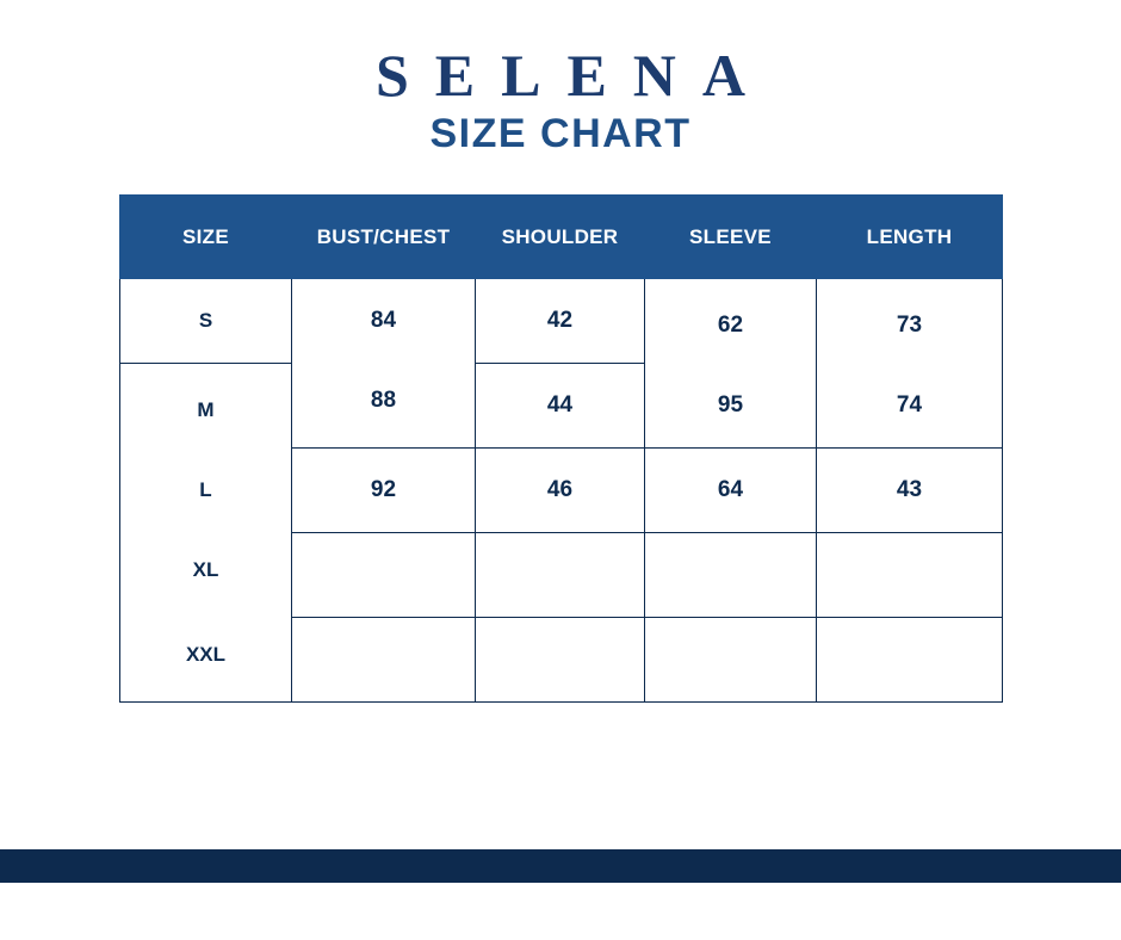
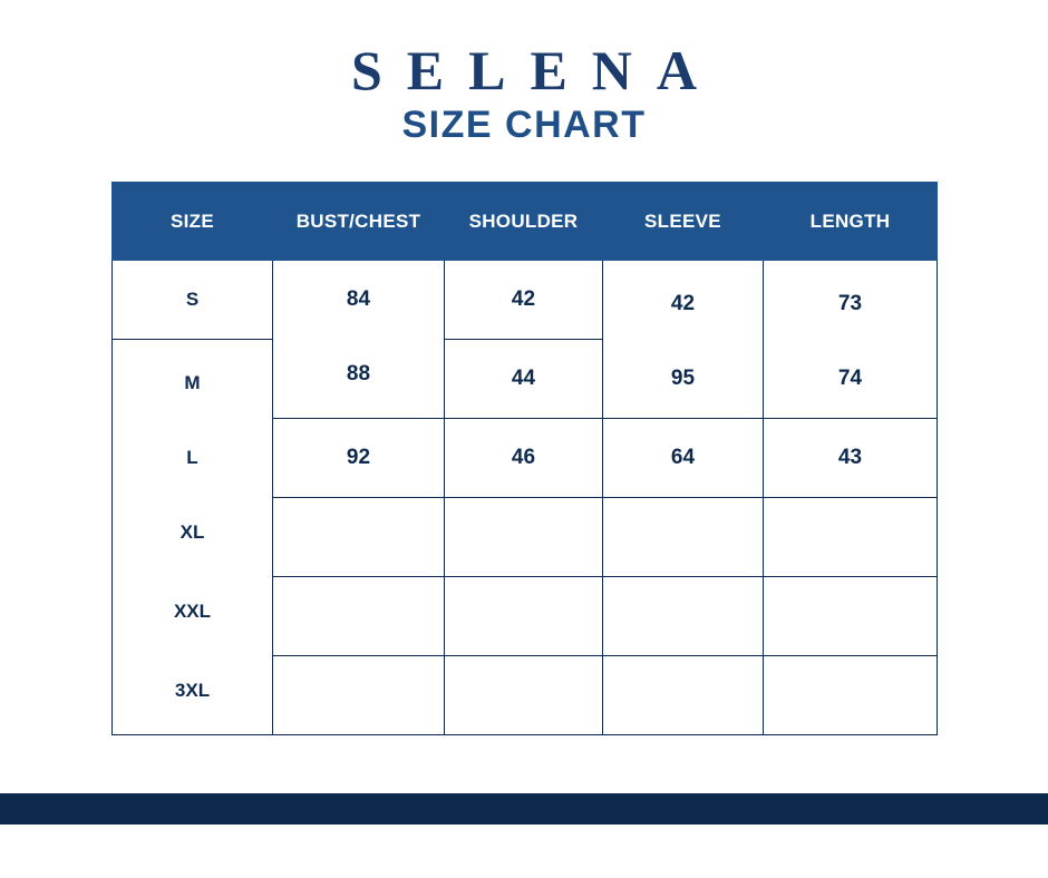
  SELENA
  SIZE CHART
  SIZE	BUST/CHEST	SHOULDER	SLEEVE	LENGTH
- S	84	42	62	73
+ S	84	42	42	73
  M	88	44	95	74
  L	92	46	64	43
  XL
  XXL
+ 3XL
